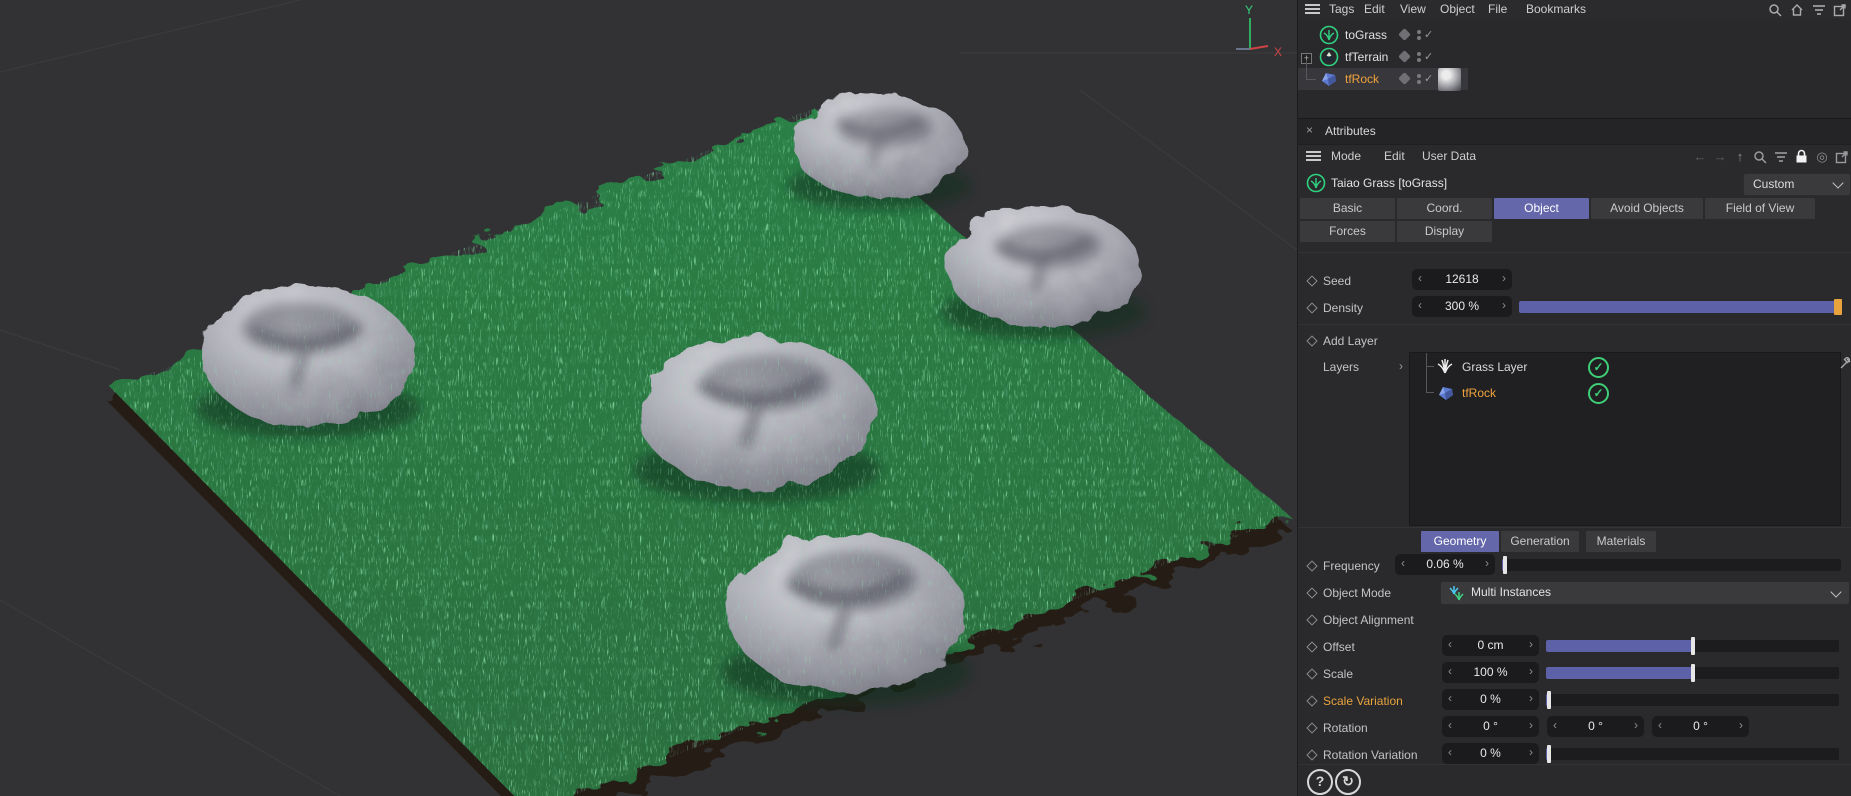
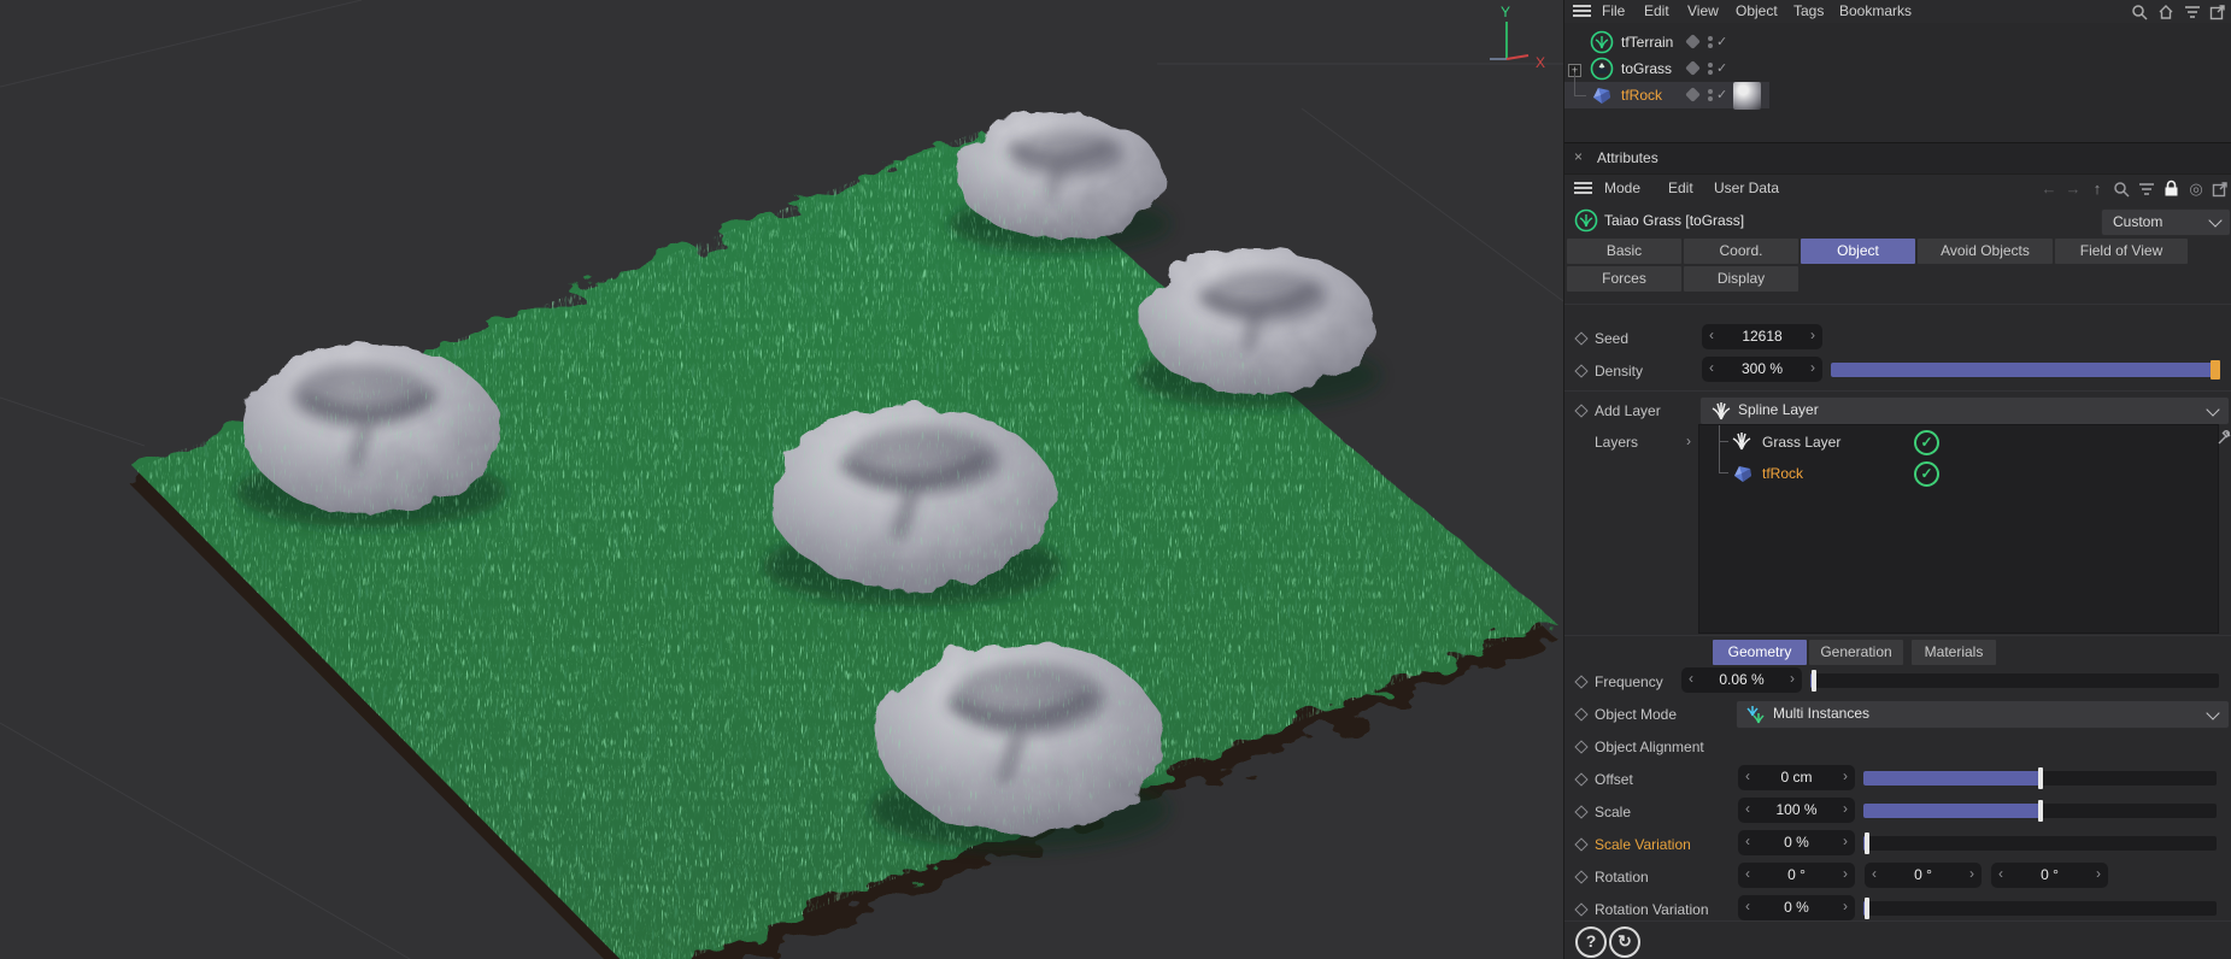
  Y
  X
- Tags
+ File
  Edit
  View
  Object
- File
+ Tags
  Bookmarks
- toGrass
+ tfTerrain
  ✓
  +
- tfTerrain
+ toGrass
  ✓
  tfRock
  ✓
  ×
  Attributes
  Mode
  Edit
  User Data
  ←
  →
  ↑
  ◎
  Taiao Grass [toGrass]
  Custom
  Basic
  Coord.
  Object
  Avoid Objects
  Field of View
  Forces
  Display
  Seed
  ‹
  12618
  ›
  Density
  ‹
  300 %
  ›
  Add Layer
+ Spline Layer
  Layers
  ›
  Grass Layer
  ✓
  tfRock
  ✓
  Geometry
  Generation
  Materials
  Frequency
  ‹
  0.06 %
  ›
  Object Mode
  Multi Instances
  Object Alignment
  Offset
  ‹
  0 cm
  ›
  Scale
  ‹
  100 %
  ›
  Scale Variation
  ‹
  0 %
  ›
  Rotation
  ‹
  0 °
  ›
  ‹
  0 °
  ›
  ‹
  0 °
  ›
  Rotation Variation
  ‹
  0 %
  ›
  ?
  ↻
